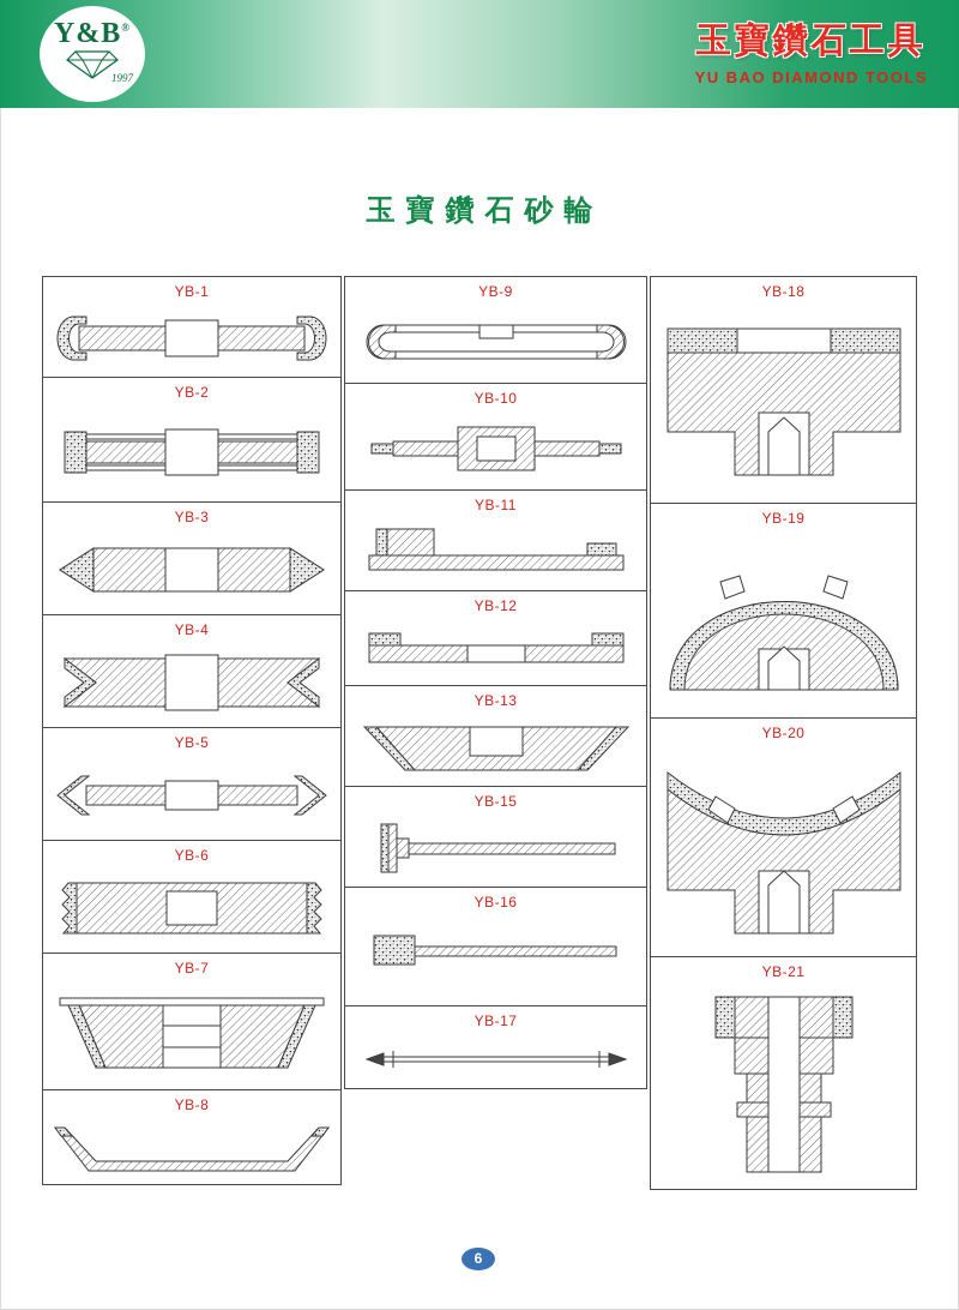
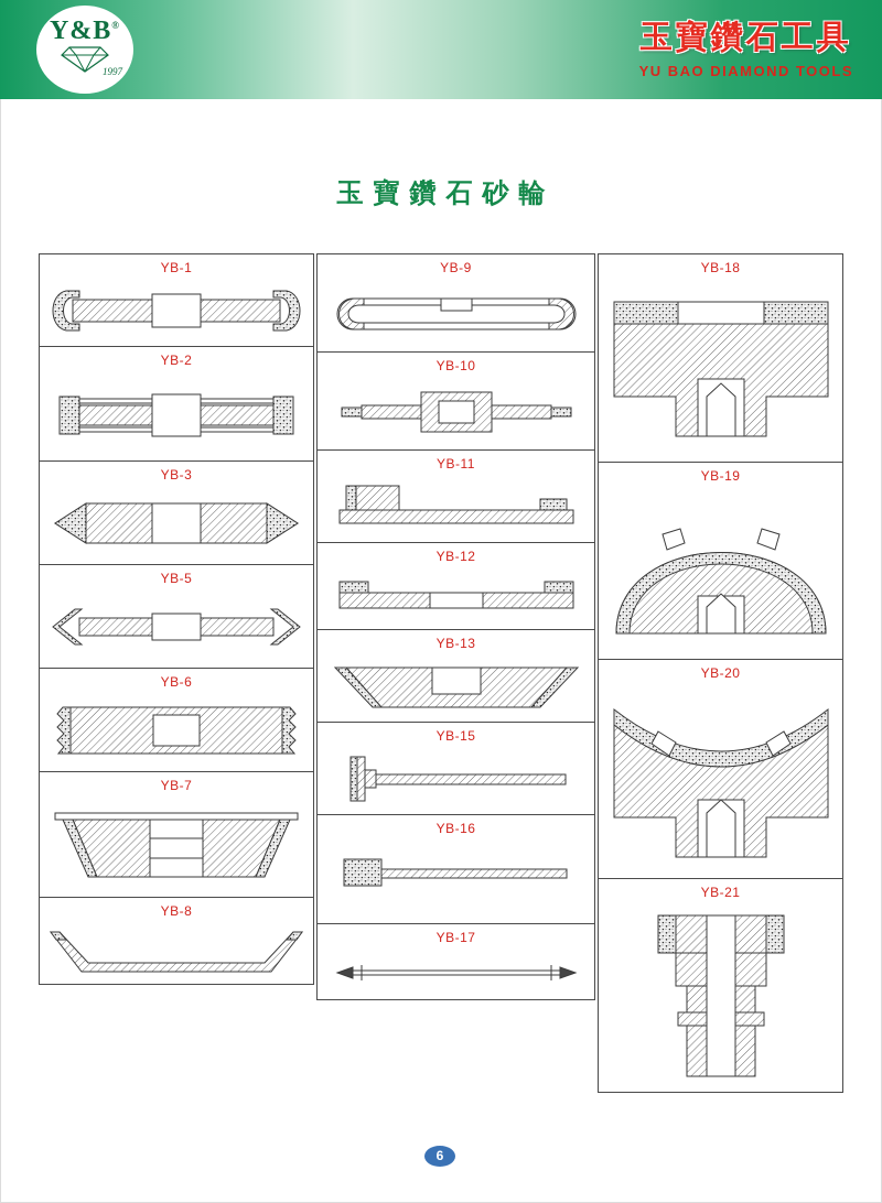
  Y&B®
  1997
  玉寶鑽石工具
  YU BAO DIAMOND TOOLS
  玉寶鑽石砂輪
  YB-1
  YB-2
  YB-3
- YB-4
  YB-5
  YB-6
  YB-7
  YB-8
  YB-9
  YB-10
  YB-11
  YB-12
  YB-13
  YB-15
  YB-16
  YB-17
  YB-18
  YB-19
  YB-20
  YB-21
  6
